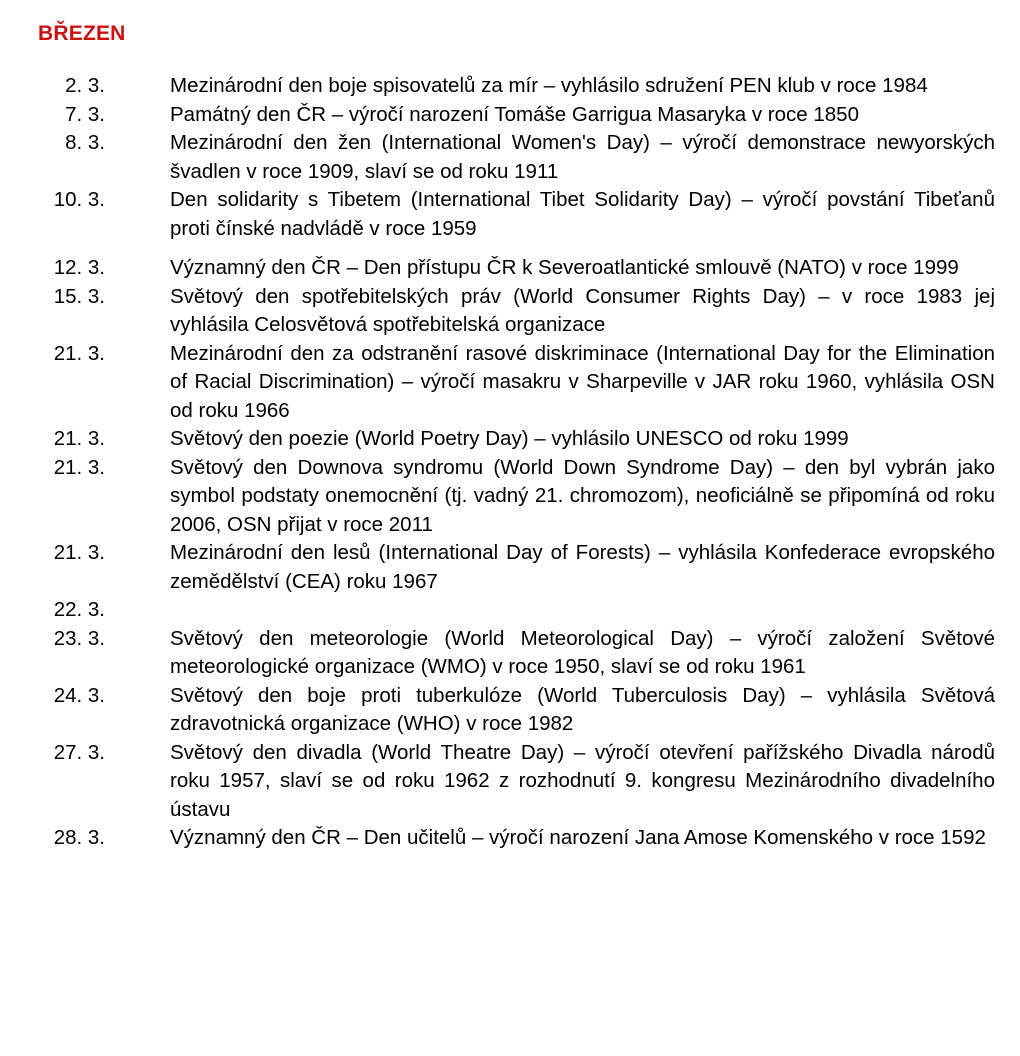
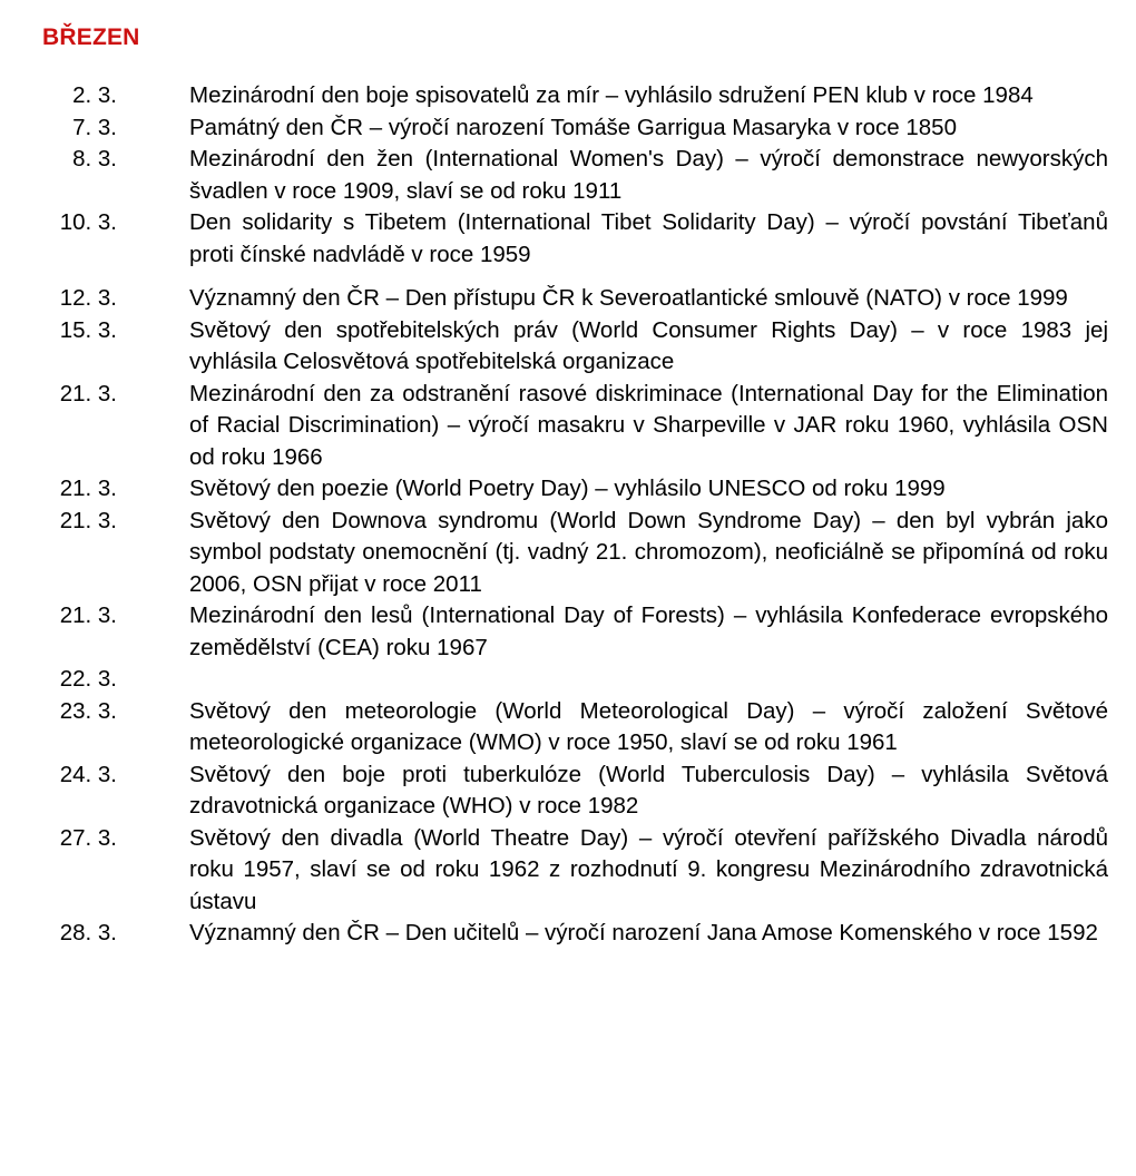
  BŘEZEN
  2. 3.
  Mezinárodní den boje spisovatelů za mír – vyhlásilo sdružení PEN klub v roce 1984
  7. 3.
  Památný den ČR – výročí narození Tomáše Garrigua Masaryka v roce 1850
  8. 3.
  Mezinárodní den žen (International Women's Day) – výročí demonstrace newyorských švadlen v roce 1909, slaví se od roku 1911
  10. 3.
  Den solidarity s Tibetem (International Tibet Solidarity Day) – výročí povstání Tibeťanů proti čínské nadvládě v roce 1959
  12. 3.
  Významný den ČR – Den přístupu ČR k Severoatlantické smlouvě (NATO) v roce 1999
  15. 3.
  Světový den spotřebitelských práv (World Consumer Rights Day) – v roce 1983 jej vyhlásila Celosvětová spotřebitelská organizace
  21. 3.
  Mezinárodní den za odstranění rasové diskriminace (International Day for the Elimination of Racial Discrimination) – výročí masakru v Sharpeville v JAR roku 1960, vyhlásila OSN od roku 1966
  21. 3.
  Světový den poezie (World Poetry Day) – vyhlásilo UNESCO od roku 1999
  21. 3.
  Světový den Downova syndromu (World Down Syndrome Day) – den byl vybrán jako symbol podstaty onemocnění (tj. vadný 21. chromozom), neoficiálně se připomíná od roku 2006, OSN přijat v roce 2011
  21. 3.
  Mezinárodní den lesů (International Day of Forests) – vyhlásila Konfederace evropského zemědělství (CEA) roku 1967
  22. 3.
  23. 3.
  Světový den meteorologie (World Meteorological Day) – výročí založení Světové meteorologické organizace (WMO) v roce 1950, slaví se od roku 1961
  24. 3.
  Světový den boje proti tuberkulóze (World Tuberculosis Day) – vyhlásila Světová zdravotnická organizace (WHO) v roce 1982
  27. 3.
- Světový den divadla (World Theatre Day) – výročí otevření pařížského Divadla národů roku 1957, slaví se od roku 1962 z rozhodnutí 9. kongresu Mezinárodního divadelního ústavu
+ Světový den divadla (World Theatre Day) – výročí otevření pařížského Divadla národů roku 1957, slaví se od roku 1962 z rozhodnutí 9. kongresu Mezinárodního zdravotnická ústavu
  28. 3.
  Významný den ČR – Den učitelů – výročí narození Jana Amose Komenského v roce 1592
